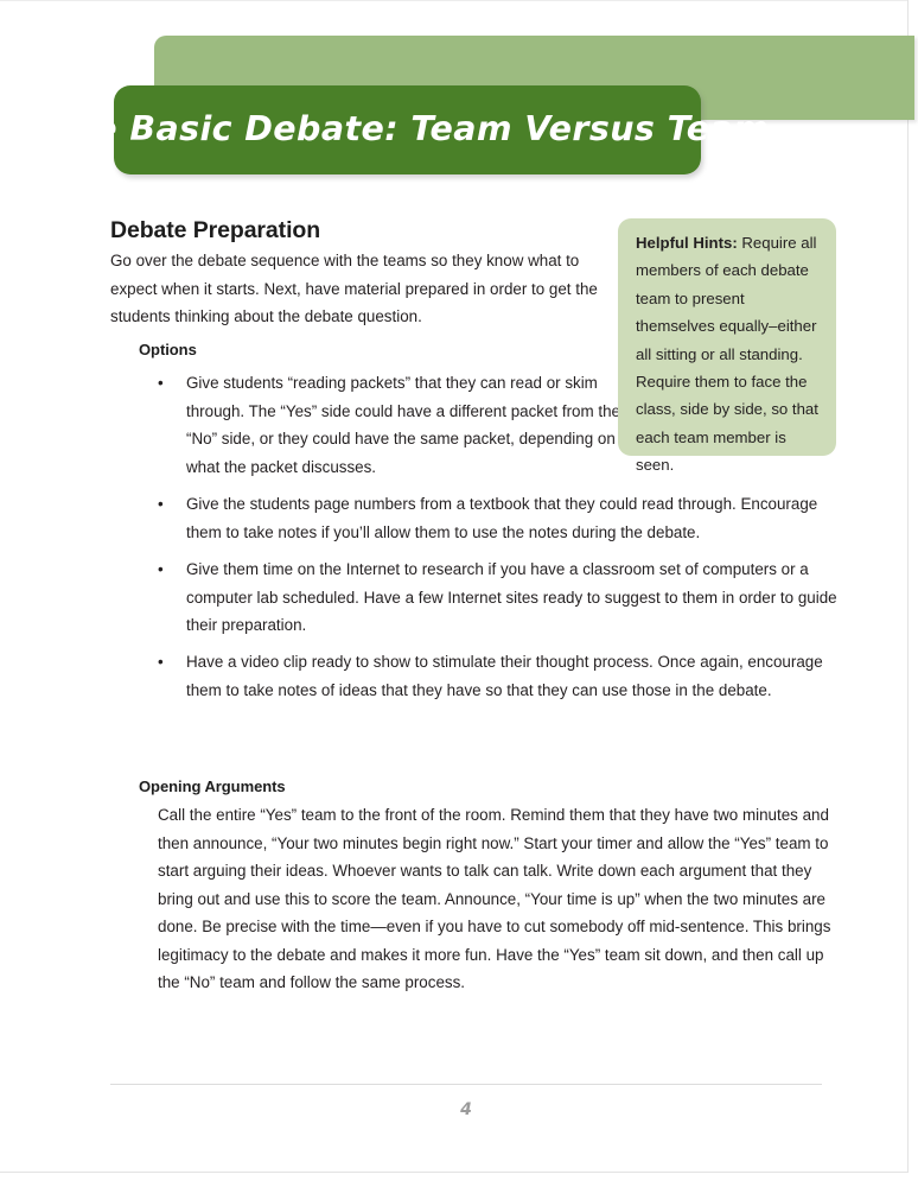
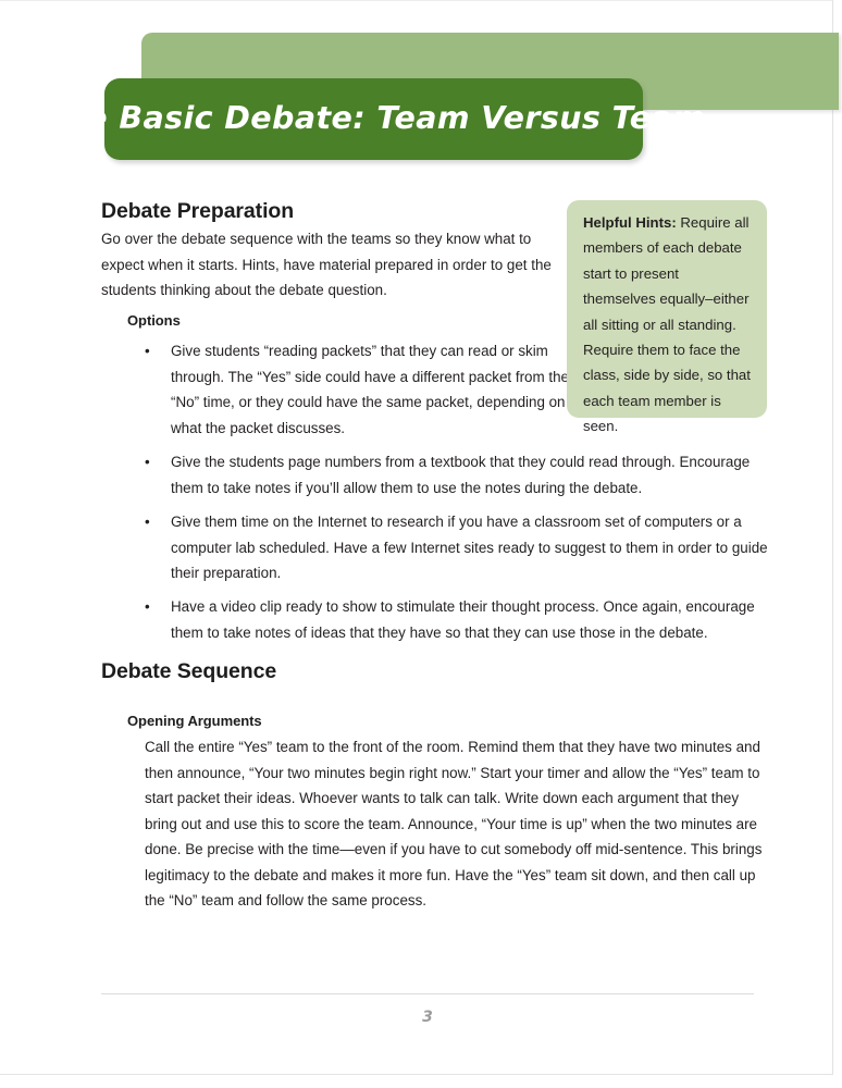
  Basic Debate: Team Versus Te
  Debate Preparation
- Go over the debate sequence with the teams so they know what to expect when it starts. Next, have material prepared in order to get the students thinking about the debate question.
+ Go over the debate sequence with the teams so they know what to expect when it starts. Hints, have material prepared in order to get the students thinking about the debate question.
  Options
  •
- Give students “reading packets” that they can read or skim through. The “Yes” side could have a different packet from the “No” side, or they could have the same packet, depending on what the packet discusses.
+ Give students “reading packets” that they can read or skim through. The “Yes” side could have a different packet from the “No” time, or they could have the same packet, depending on what the packet discusses.
  •
  Give the students page numbers from a textbook that they could read through. Encourage them to take notes if you’ll allow them to use the notes during the debate.
  •
  Give them time on the Internet to research if you have a classroom set of computers or a computer lab scheduled. Have a few Internet sites ready to suggest to them in order to guide their preparation.
  •
  Have a video clip ready to show to stimulate their thought process. Once again, encourage them to take notes of ideas that they have so that they can use those in the debate.
+ Debate Sequence
  Opening Arguments
- Call the entire “Yes” team to the front of the room. Remind them that they have two minutes and then announce, “Your two minutes begin right now.” Start your timer and allow the “Yes” team to start arguing their ideas. Whoever wants to talk can talk. Write down each argument that they bring out and use this to score the team. Announce, “Your time is up” when the two minutes are done. Be precise with the time—even if you have to cut somebody off mid-sentence. This brings legitimacy to the debate and makes it more fun. Have the “Yes” team sit down, and then call up the “No” team and follow the same process.
+ Call the entire “Yes” team to the front of the room. Remind them that they have two minutes and then announce, “Your two minutes begin right now.” Start your timer and allow the “Yes” team to start packet their ideas. Whoever wants to talk can talk. Write down each argument that they bring out and use this to score the team. Announce, “Your time is up” when the two minutes are done. Be precise with the time—even if you have to cut somebody off mid-sentence. This brings legitimacy to the debate and makes it more fun. Have the “Yes” team sit down, and then call up the “No” team and follow the same process.
- Helpful Hints: Require all members of each debate team to present themselves equally–either all sitting or all standing. Require them to face the class, side by side, so that each team member is seen.
+ Helpful Hints: Require all members of each debate start to present themselves equally–either all sitting or all standing. Require them to face the class, side by side, so that each team member is seen.
- 4
+ 3
